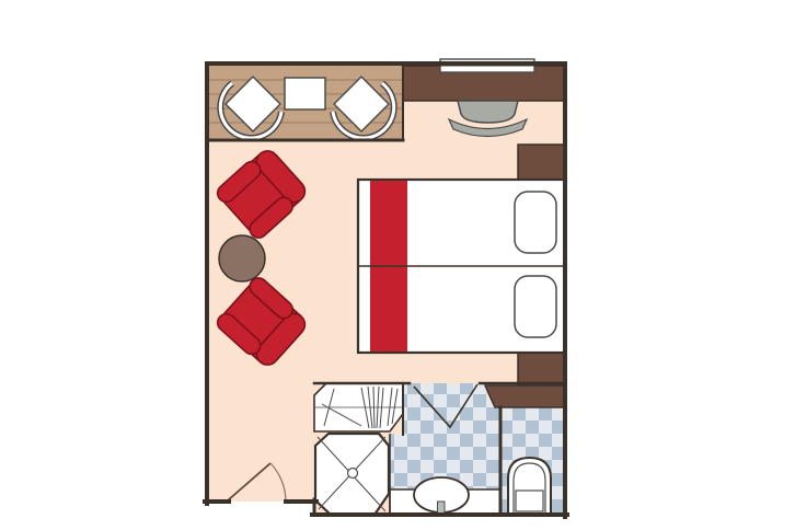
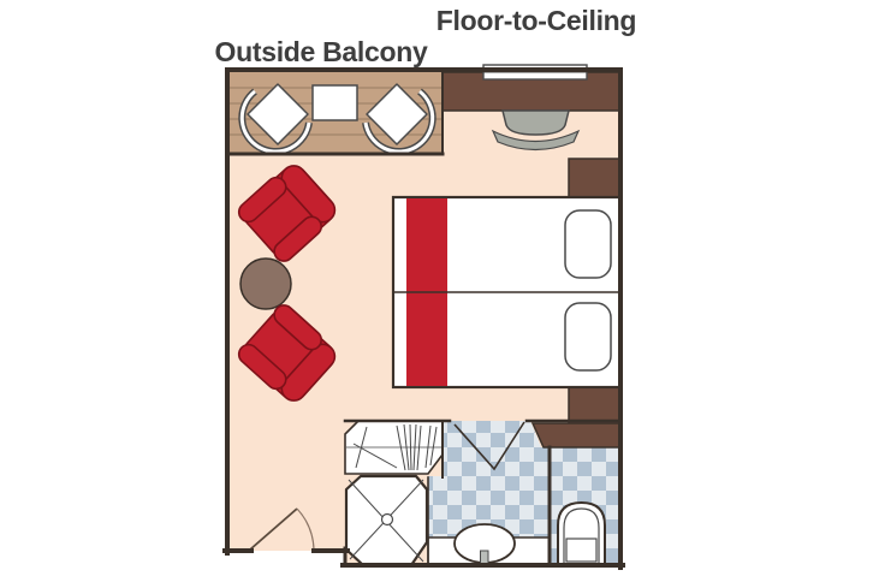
+ Outside Balcony
+ Floor-to-Ceiling
